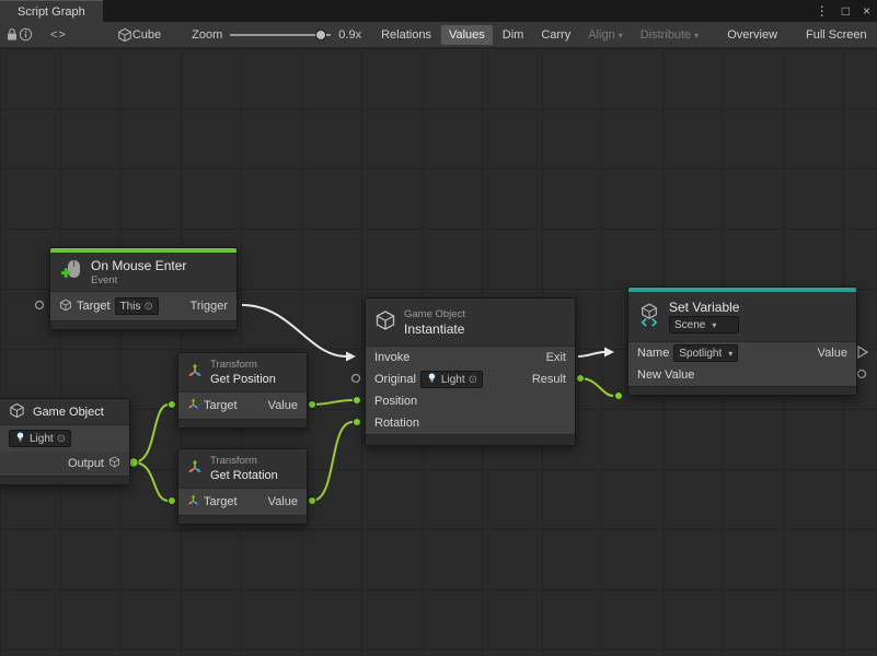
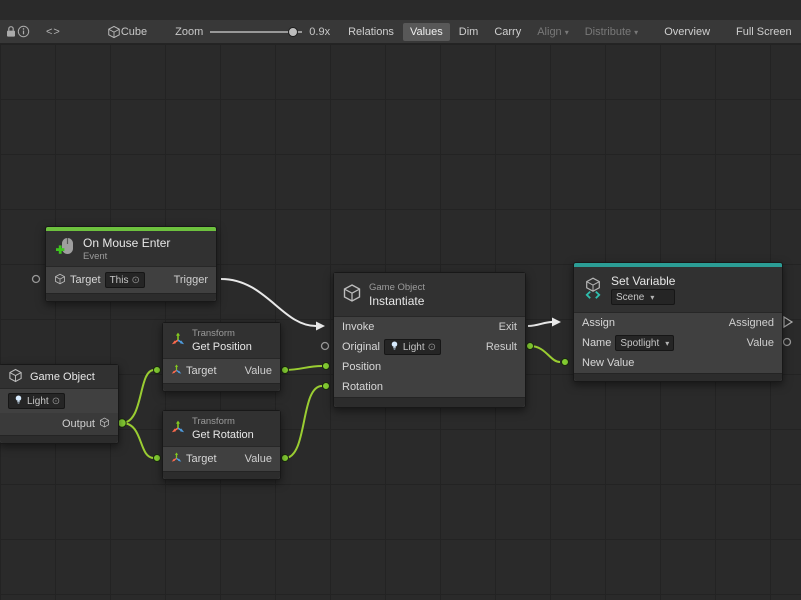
- Script Graph
- ⋮
- □
- ×
  <>
  Cube
  Zoom
  0.9x
  Relations
  Values
  Dim
  Carry
  Align ▾
  Distribute ▾
  Overview
  Full Screen
  On Mouse Enter
  Event
  Target
  This
  ⊙
  Trigger
  Game Object
  Light
  ⊙
  Output
  Transform
  Get Position
  Target
  Value
  Transform
  Get Rotation
  Target
  Value
  Game Object
  Instantiate
  Invoke
  Exit
  Original
  Light
  ⊙
  Result
  Position
  Rotation
  Set Variable
  Scene
  ▾
+ Assign
+ Assigned
  Name
  Spotlight
  ▾
  Value
  New Value
